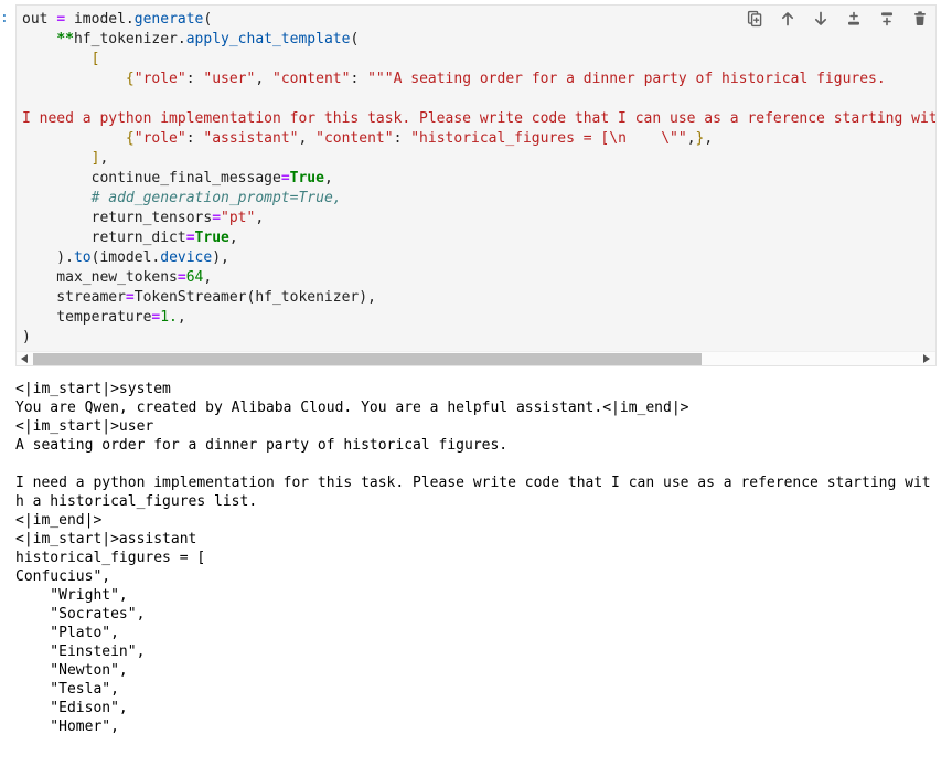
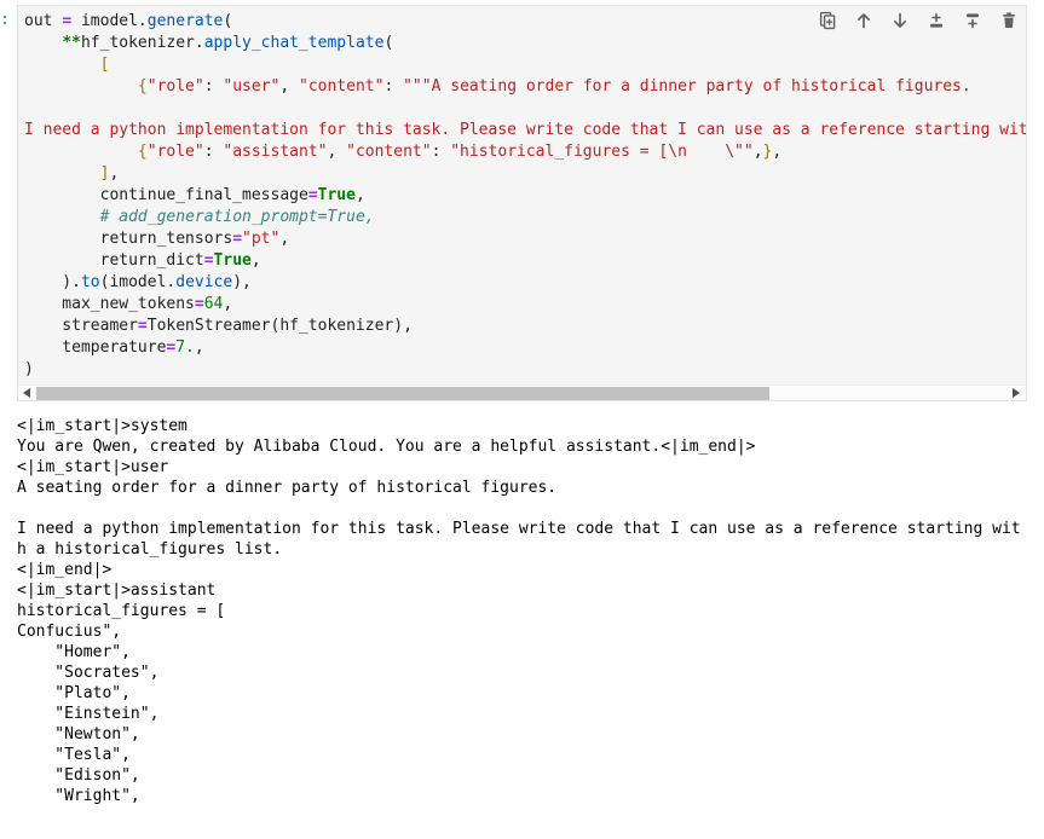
  :
  out = imodel.generate(
  **hf_tokenizer.apply_chat_template(
  [
  {"role": "user", "content": """A seating order for a dinner party of historical figures.
  I need a python implementation for this task. Please write code that I can use as a reference starting wit
  {"role": "assistant", "content": "historical_figures = [\n \"",},
  ],
  continue_final_message=True,
  # add_generation_prompt=True,
  return_tensors="pt",
  return_dict=True,
  ).to(imodel.device),
  max_new_tokens=64,
  streamer=TokenStreamer(hf_tokenizer),
- temperature=1.,
+ temperature=7.,
  )
  <|im_start|>system
  You are Qwen, created by Alibaba Cloud. You are a helpful assistant.<|im_end|>
  <|im_start|>user
  A seating order for a dinner party of historical figures.
  I need a python implementation for this task. Please write code that I can use as a reference starting wit
  h a historical_figures list.
  <|im_end|>
  <|im_start|>assistant
  historical_figures = [
  Confucius",
- "Wright",
+ "Homer",
  "Socrates",
  "Plato",
  "Einstein",
  "Newton",
  "Tesla",
  "Edison",
- "Homer",
+ "Wright",
